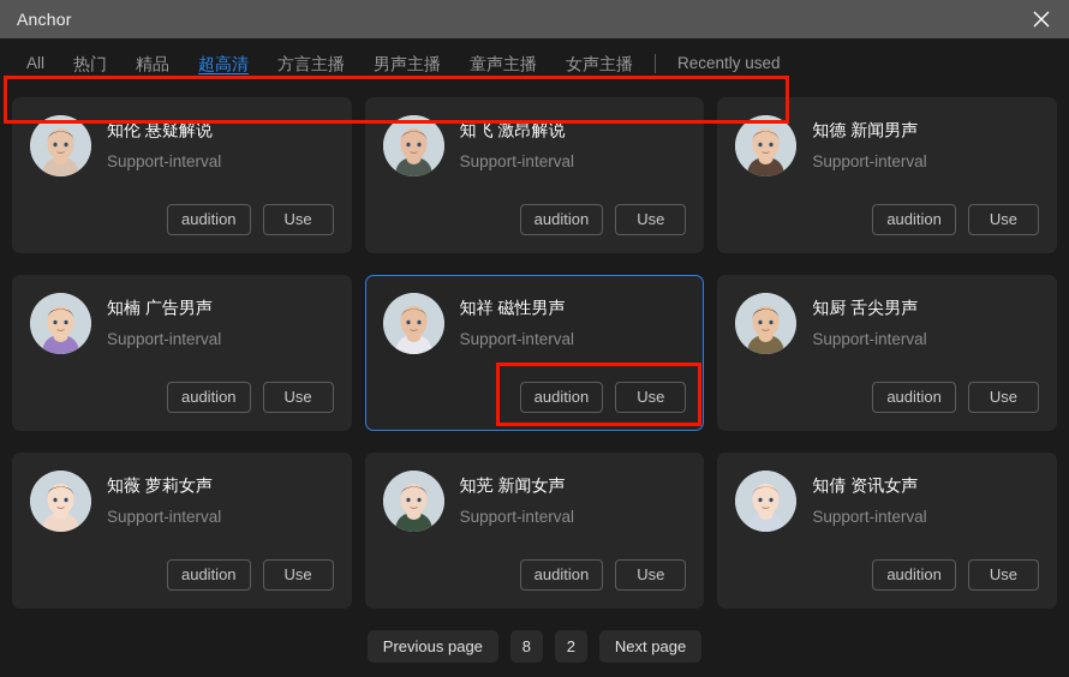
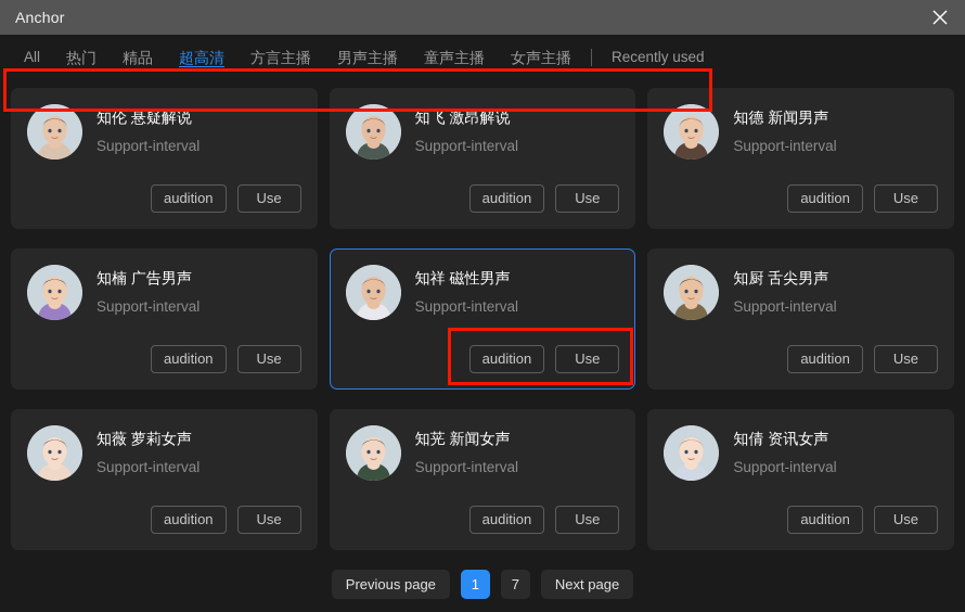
  Anchor
  All
  热门
  精品
  超高清
  方言主播
  男声主播
  童声主播
  女声主播
  Recently used
  知伦 悬疑解说
  Support-interval
  audition
  Use
  知飞 激昂解说
  Support-interval
  audition
  Use
  知德 新闻男声
  Support-interval
  audition
  Use
  知楠 广告男声
  Support-interval
  audition
  Use
  知祥 磁性男声
  Support-interval
  audition
  Use
  知厨 舌尖男声
  Support-interval
  audition
  Use
  知薇 萝莉女声
  Support-interval
  audition
  Use
  知茪 新闻女声
  Support-interval
  audition
  Use
  知倩 资讯女声
  Support-interval
  audition
  Use
  Previous page
- 8
+ 1
- 2
+ 7
  Next page
